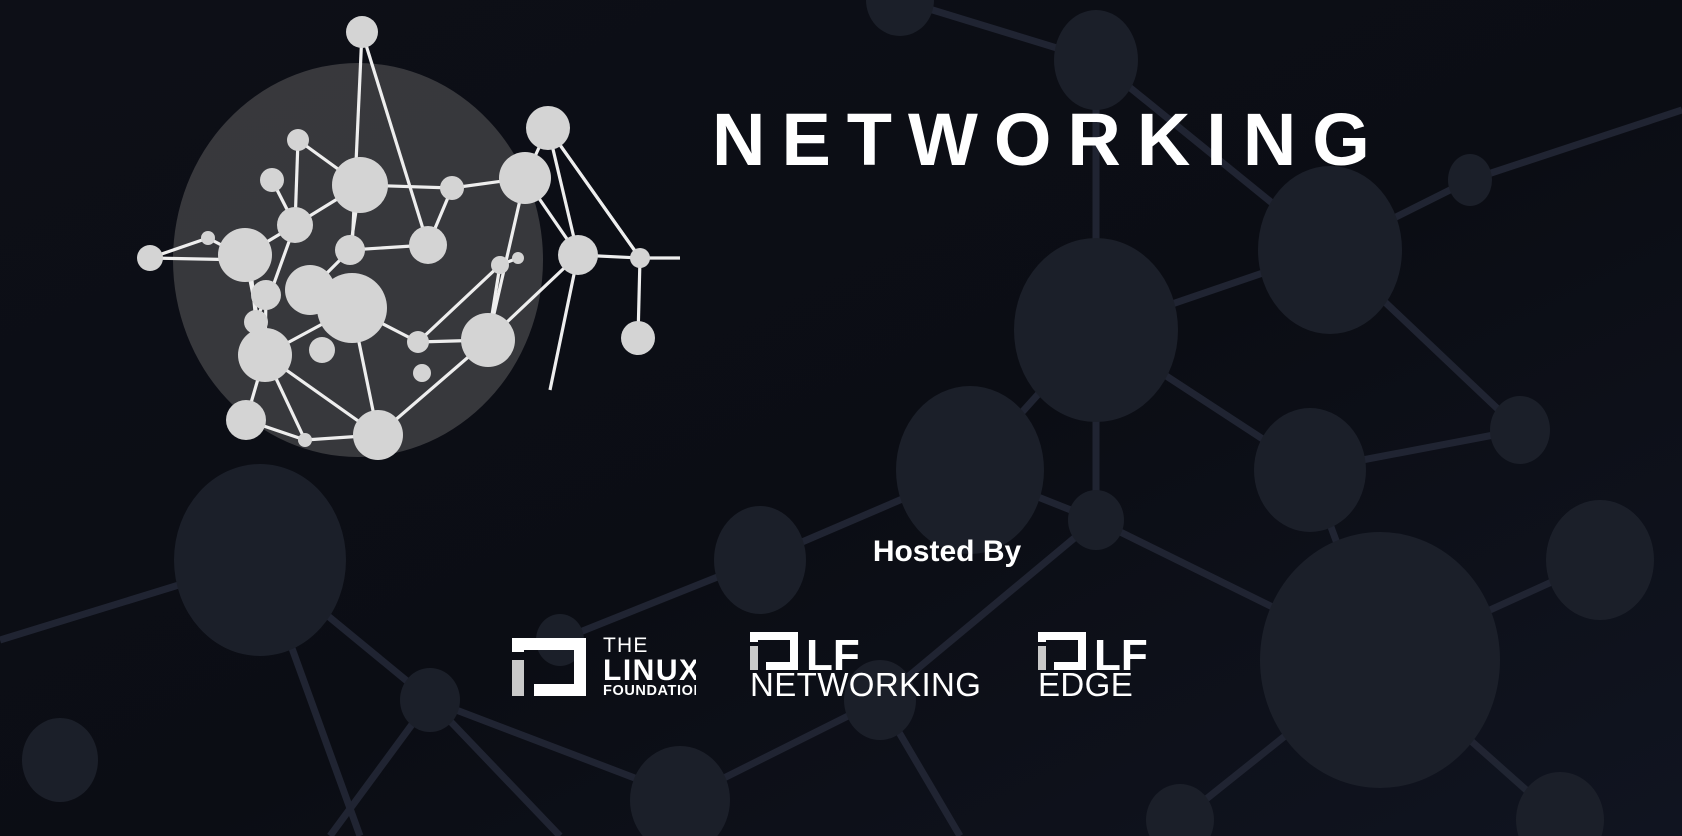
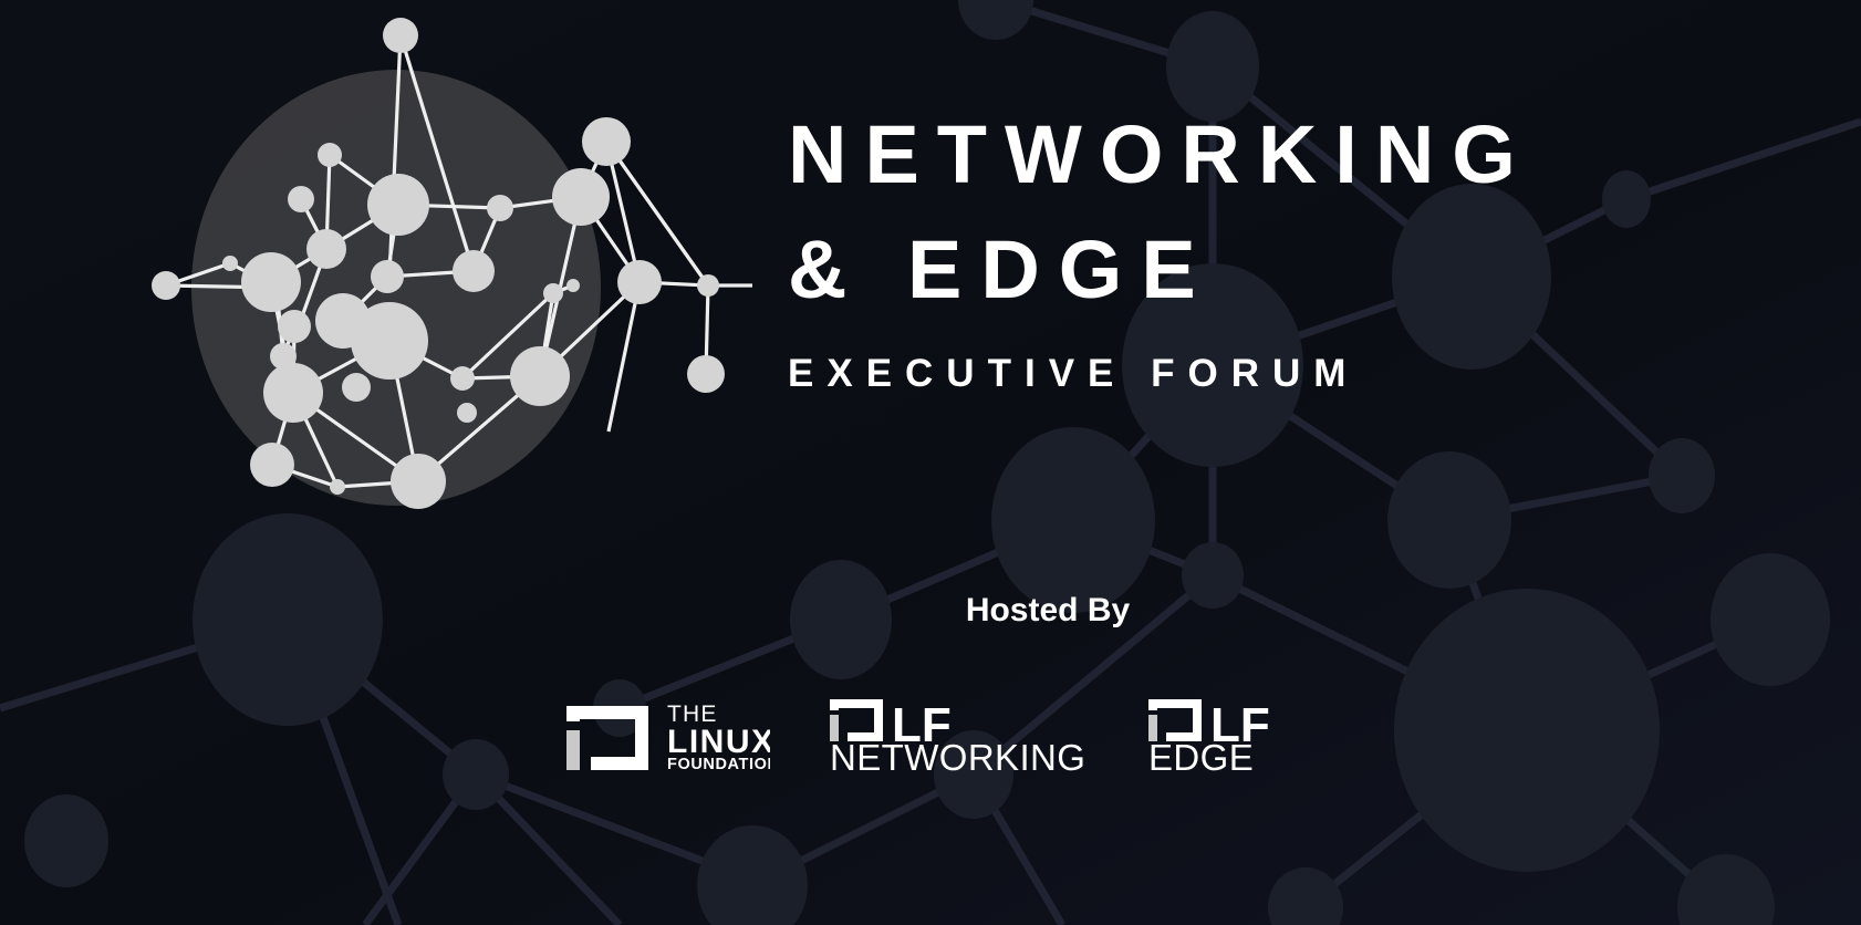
  NETWORKING
+ & EDGE
+ EXECUTIVE FORUM
  Hosted By
  THE
  LINUX
  FOUNDATIO
  LF
  NETWORKING
  LF
  EDGE
